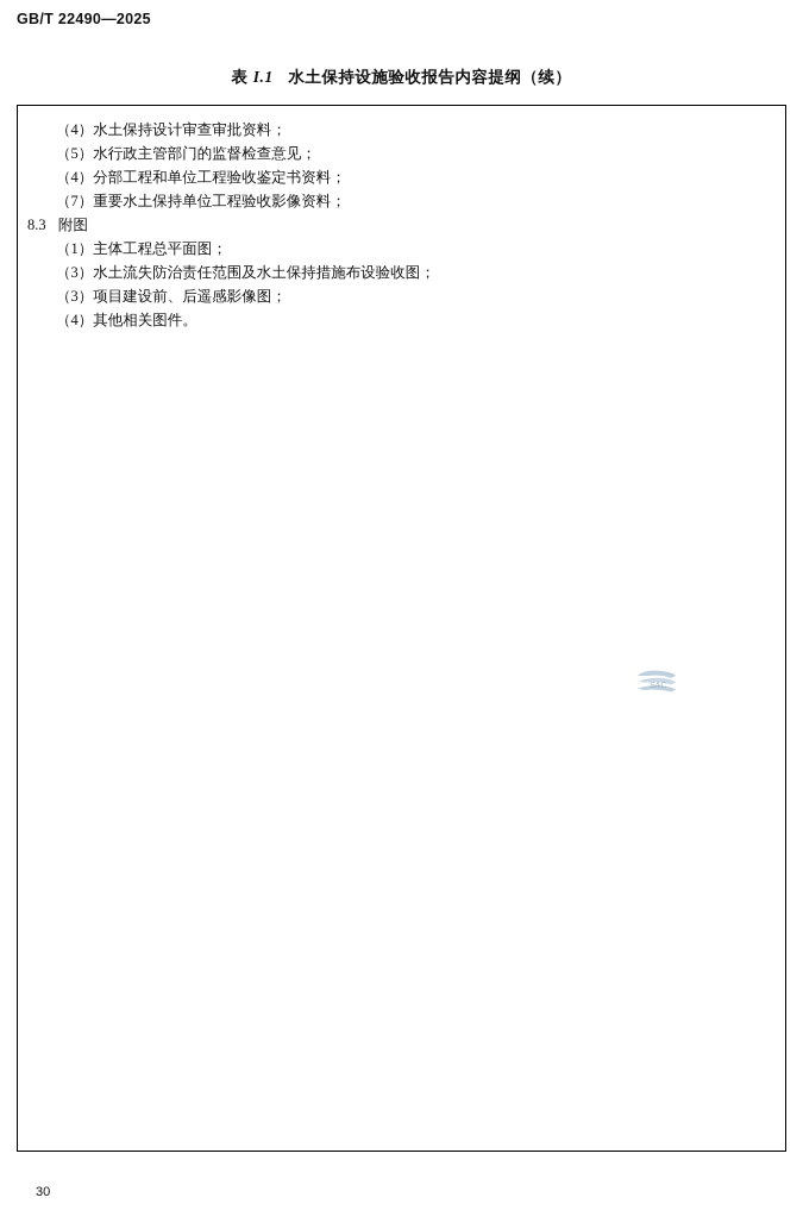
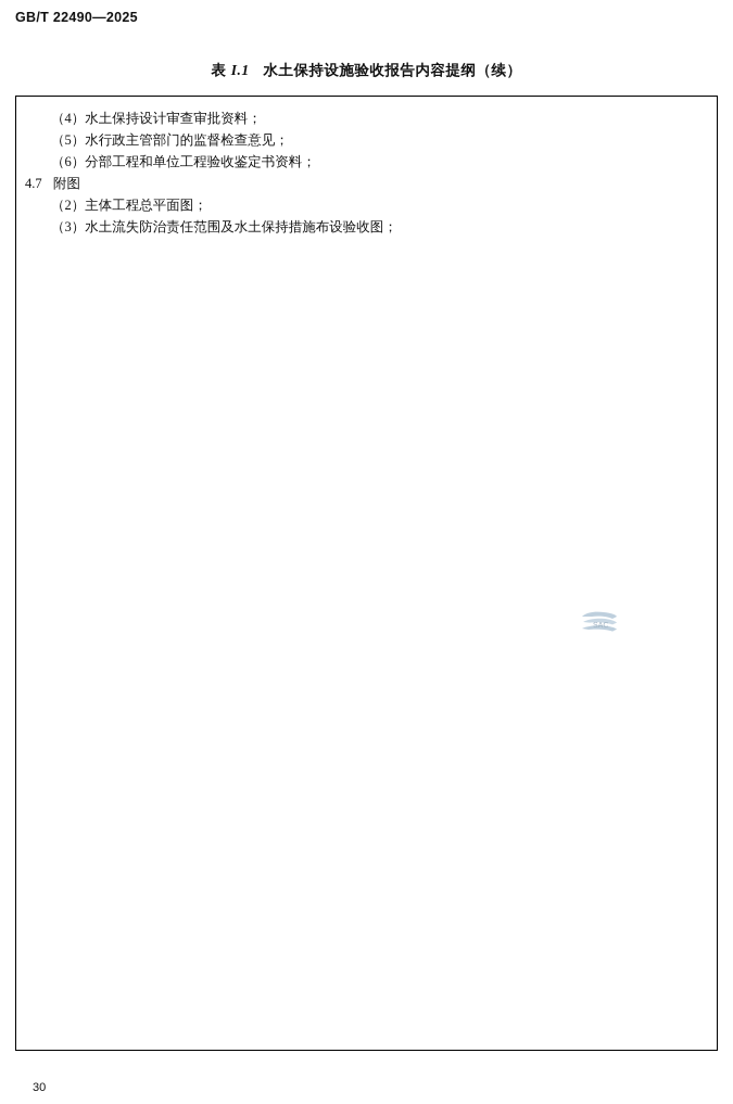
  GB/T 22490—2025
  表 I.1 水土保持设施验收报告内容提纲（续）
  （4）水土保持设计审查审批资料；
  （5）水行政主管部门的监督检查意见；
- （4）分部工程和单位工程验收鉴定书资料；
+ （6）分部工程和单位工程验收鉴定书资料；
- （7）重要水土保持单位工程验收影像资料；
- 8.3 附图
+ 4.7 附图
- （1）主体工程总平面图；
+ （2）主体工程总平面图；
  （3）水土流失防治责任范围及水土保持措施布设验收图；
- （3）项目建设前、后遥感影像图；
- （4）其他相关图件。
  30
